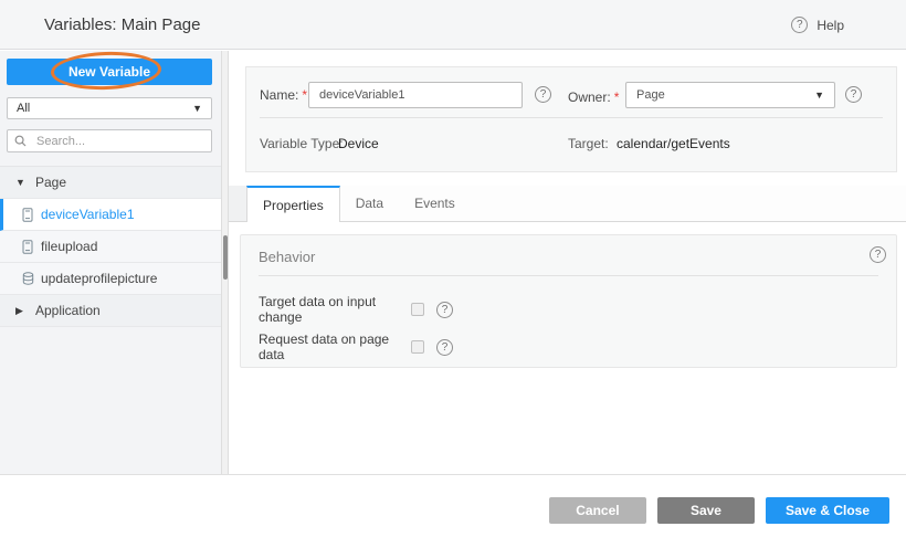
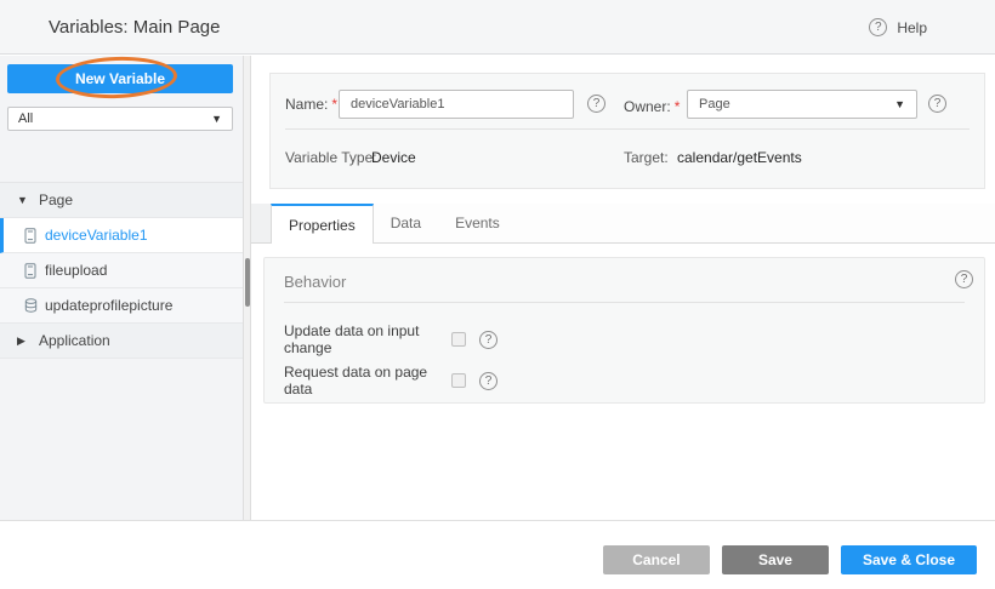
  Variables: Main Page
  ?
  Help
  New Variable
  All
  ▼
- Search...
  ▼
  Page
  deviceVariable1
  fileupload
  updateprofilepicture
  ▶
  Application
  Name:
  *
  deviceVariable1
  ?
  Owner: *
  Page
  ▼
  ?
  Variable Type:
  Device
  Target:
  calendar/getEvents
  Properties
  Data
  Events
  Behavior
  ?
- Target data on input change
+ Update data on input change
  ?
  Request data on page data
  ?
  Cancel
  Save
  Save & Close
